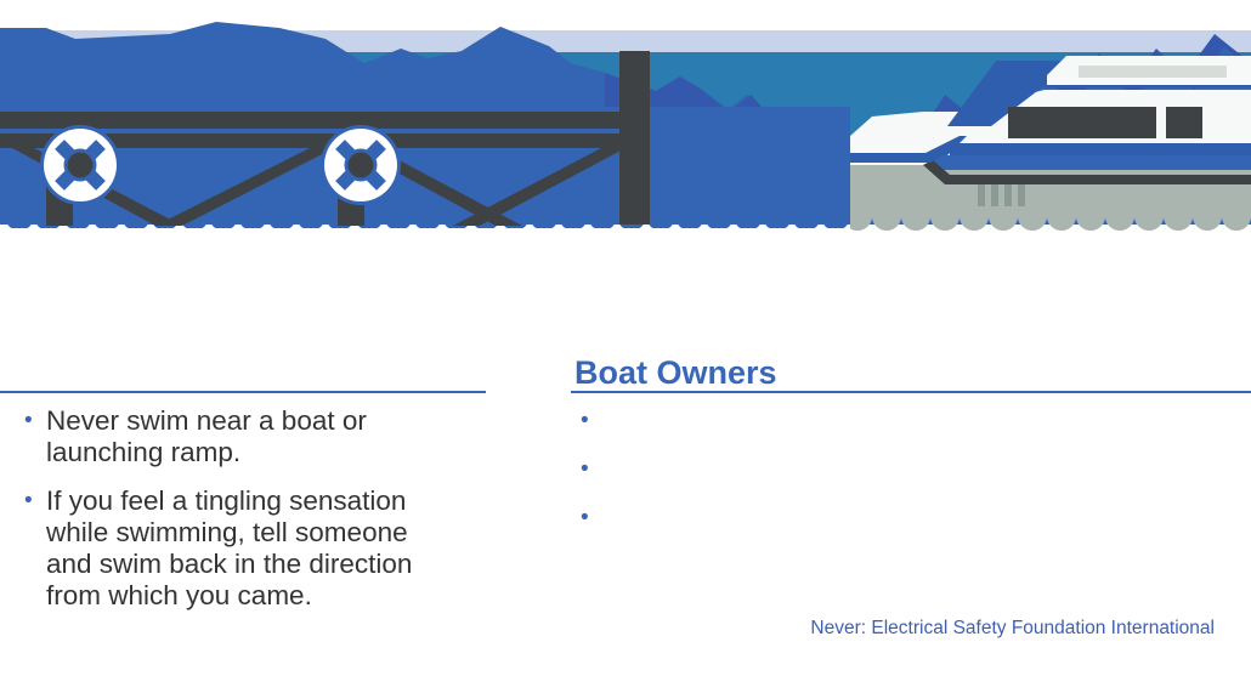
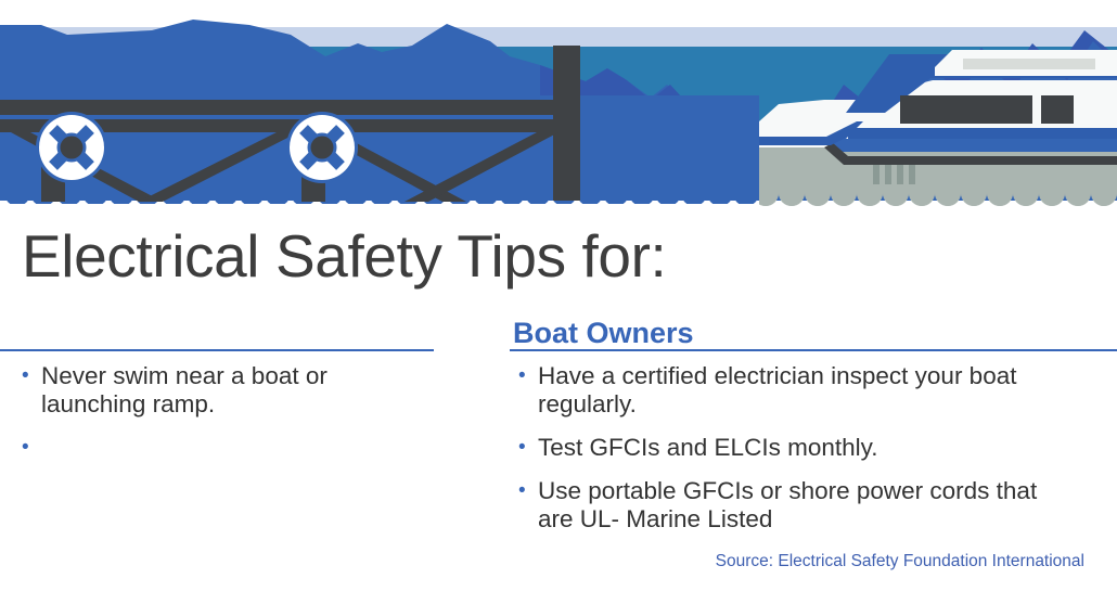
+ Electrical Safety Tips for:
  •
  Never swim near a boat or
  launching ramp.
  •
- If you feel a tingling sensation
- while swimming, tell someone
- and swim back in the direction
- from which you came.
  Boat Owners
  •
+ Have a certified electrician inspect your boat
+ regularly.
  •
+ Test GFCIs and ELCIs monthly.
  •
+ Use portable GFCIs or shore power cords that
+ are UL- Marine Listed
- Never: Electrical Safety Foundation International
+ Source: Electrical Safety Foundation International
